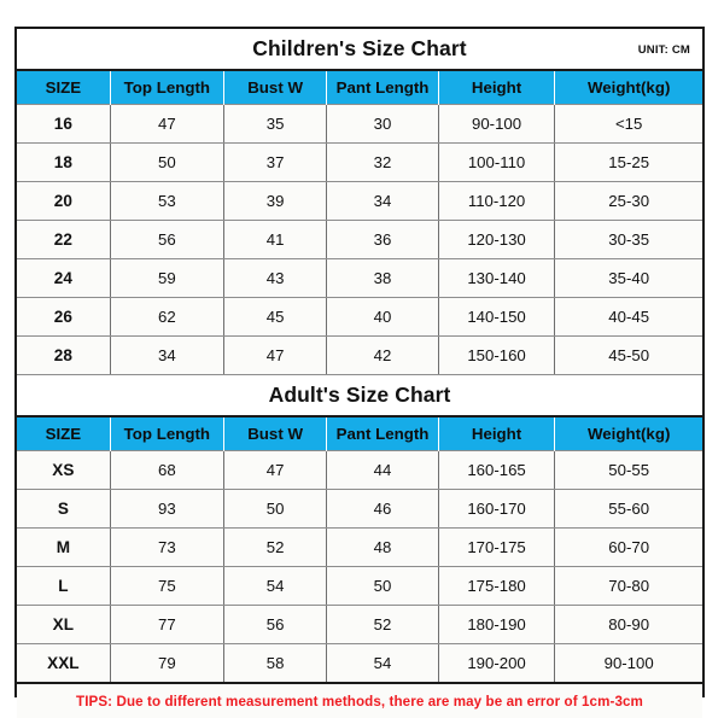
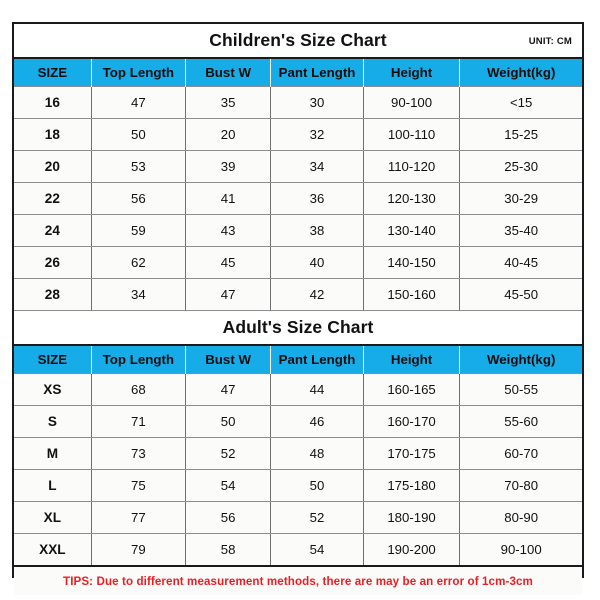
  Children's Size Chart UNIT: CM
  SIZE	Top Length	Bust W	Pant Length	Height	Weight(kg)
  16	47	35	30	90-100	<15
- 18	50	37	32	100-110	15-25
+ 18	50	20	32	100-110	15-25
  20	53	39	34	110-120	25-30
- 22	56	41	36	120-130	30-35
+ 22	56	41	36	120-130	30-29
  24	59	43	38	130-140	35-40
  26	62	45	40	140-150	40-45
  28	34	47	42	150-160	45-50
  Adult's Size Chart
  SIZE	Top Length	Bust W	Pant Length	Height	Weight(kg)
  XS	68	47	44	160-165	50-55
- S	93	50	46	160-170	55-60
+ S	71	50	46	160-170	55-60
  M	73	52	48	170-175	60-70
  L	75	54	50	175-180	70-80
  XL	77	56	52	180-190	80-90
  XXL	79	58	54	190-200	90-100
  TIPS: Due to different measurement methods, there are may be an error of 1cm-3cm
